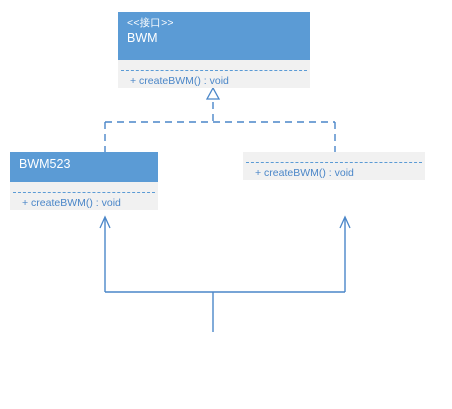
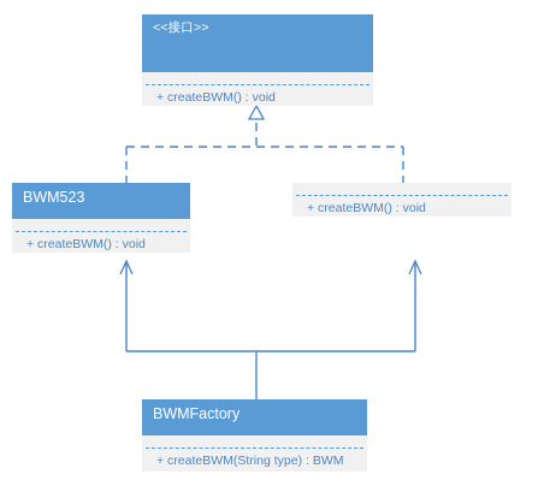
  <<接口>>
- BWM
  + createBWM() : void
  BWM523
  + createBWM() : void
  + createBWM() : void
+ BWMFactory
+ + createBWM(String type) : BWM
